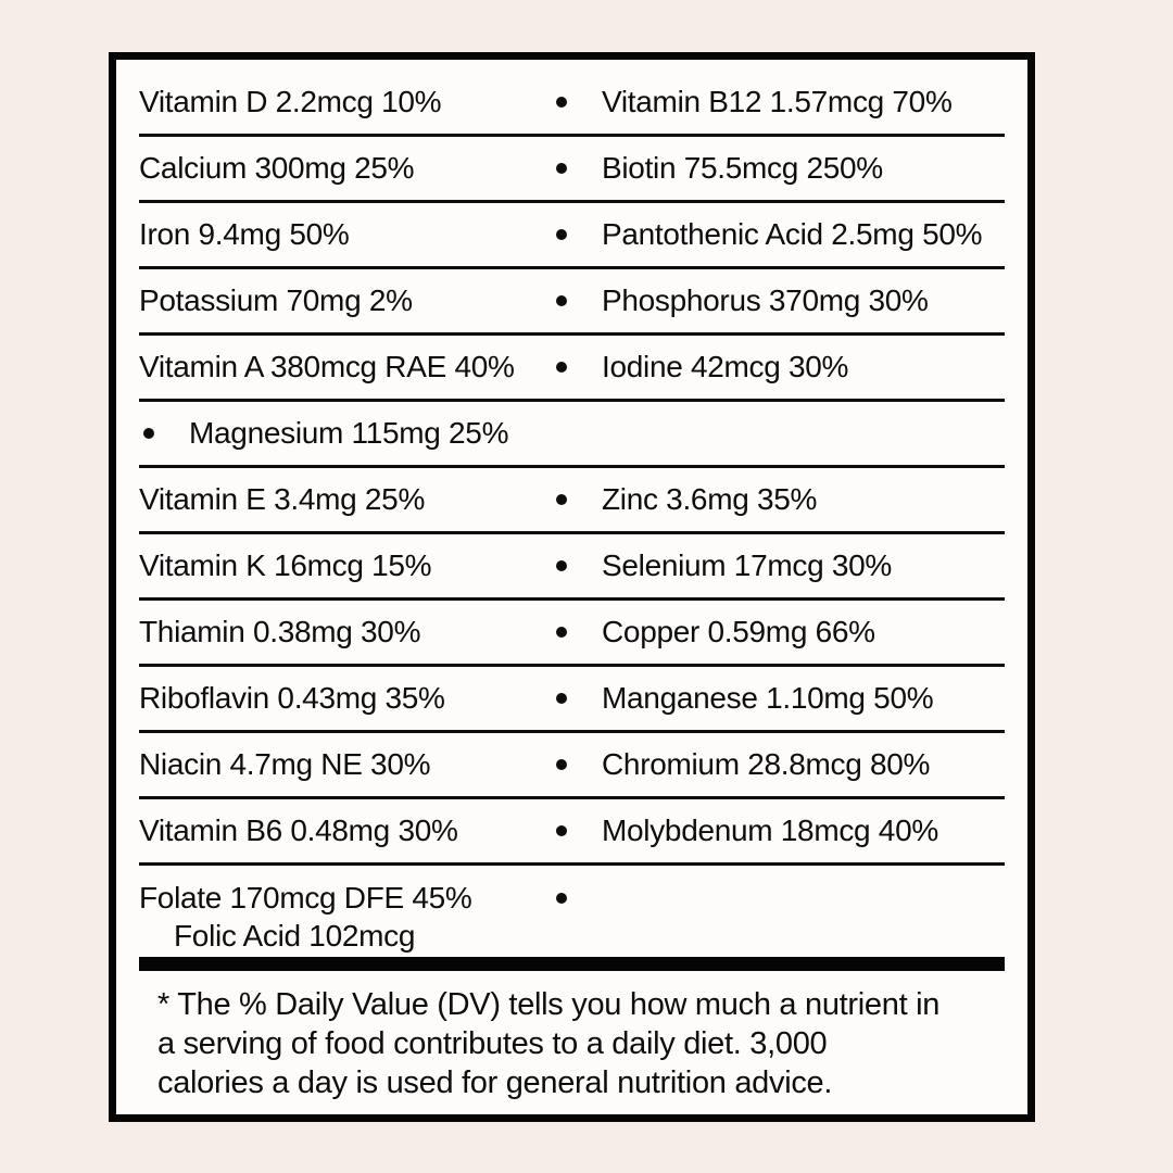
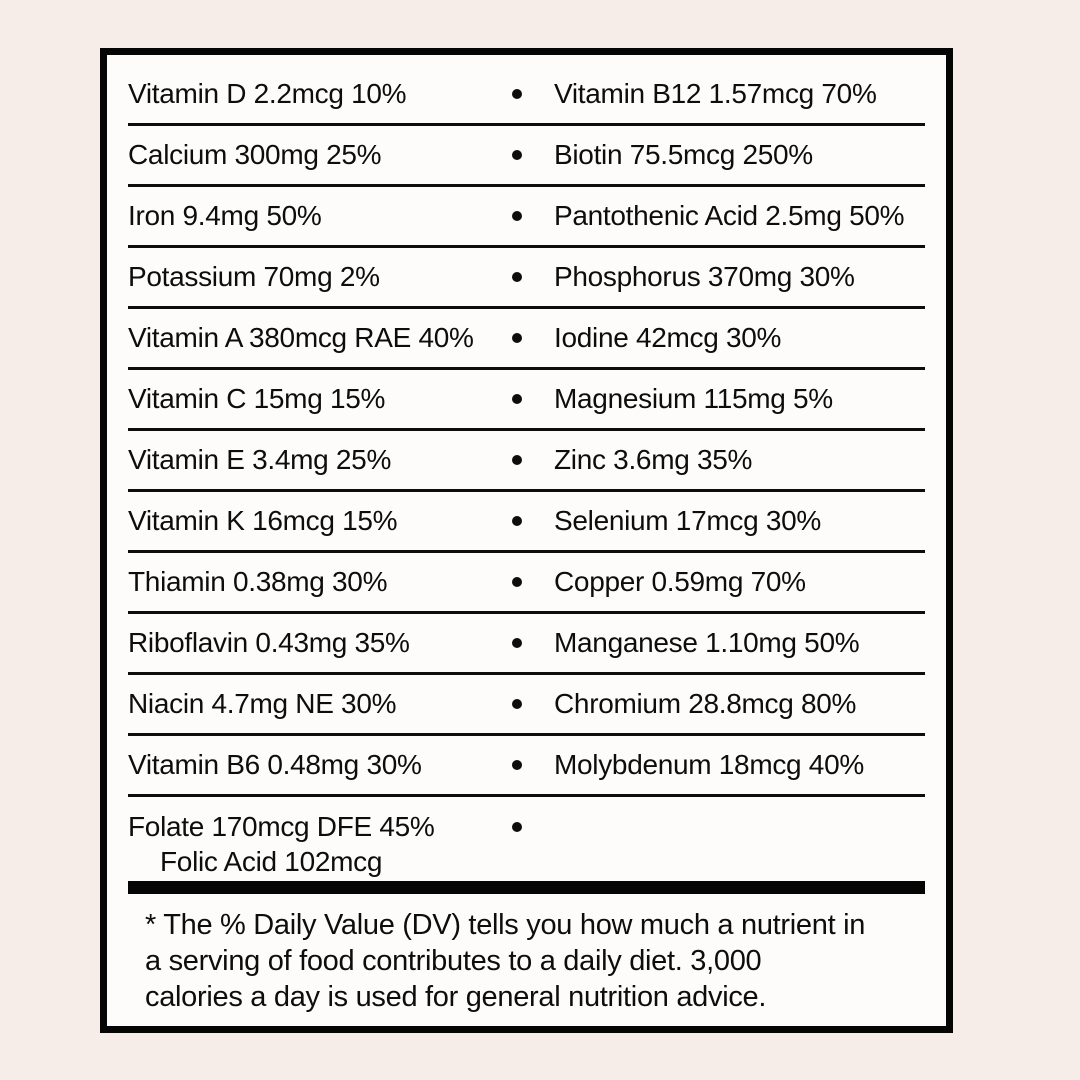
  Vitamin D 2.2mcg 10%
  Vitamin B12 1.57mcg 70%
  Calcium 300mg 25%
  Biotin 75.5mcg 250%
  Iron 9.4mg 50%
  Pantothenic Acid 2.5mg 50%
  Potassium 70mg 2%
  Phosphorus 370mg 30%
  Vitamin A 380mcg RAE 40%
  Iodine 42mcg 30%
+ Vitamin C 15mg 15%
- Magnesium 115mg 25%
+ Magnesium 115mg 5%
  Vitamin E 3.4mg 25%
  Zinc 3.6mg 35%
  Vitamin K 16mcg 15%
  Selenium 17mcg 30%
  Thiamin 0.38mg 30%
- Copper 0.59mg 66%
+ Copper 0.59mg 70%
  Riboflavin 0.43mg 35%
  Manganese 1.10mg 50%
  Niacin 4.7mg NE 30%
  Chromium 28.8mcg 80%
  Vitamin B6 0.48mg 30%
  Molybdenum 18mcg 40%
  Folate 170mcg DFE 45%
  Folic Acid 102mcg
  * The % Daily Value (DV) tells you how much a nutrient in
  a serving of food contributes to a daily diet. 3,000
  calories a day is used for general nutrition advice.
